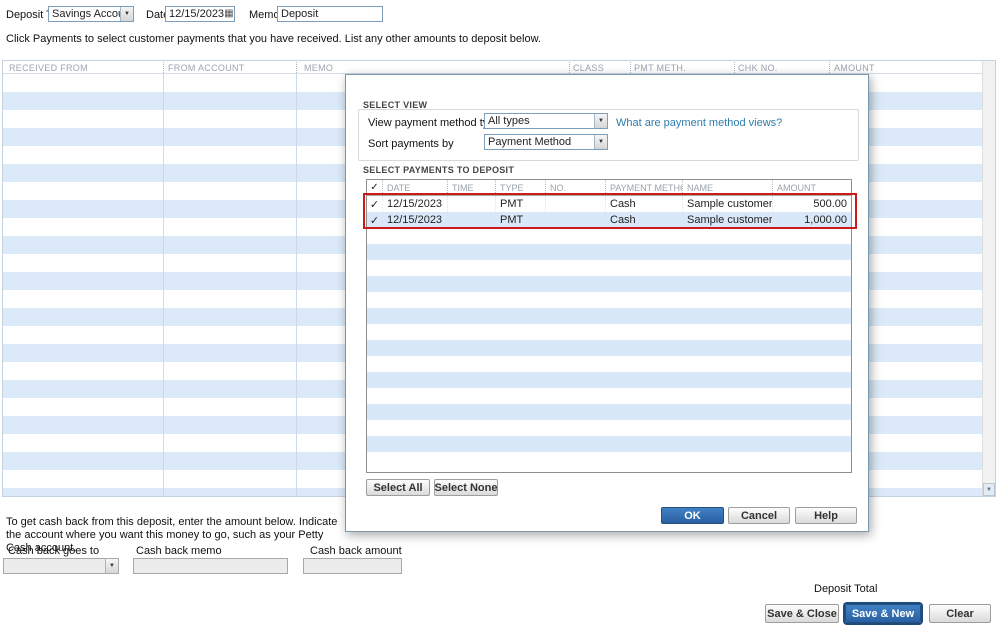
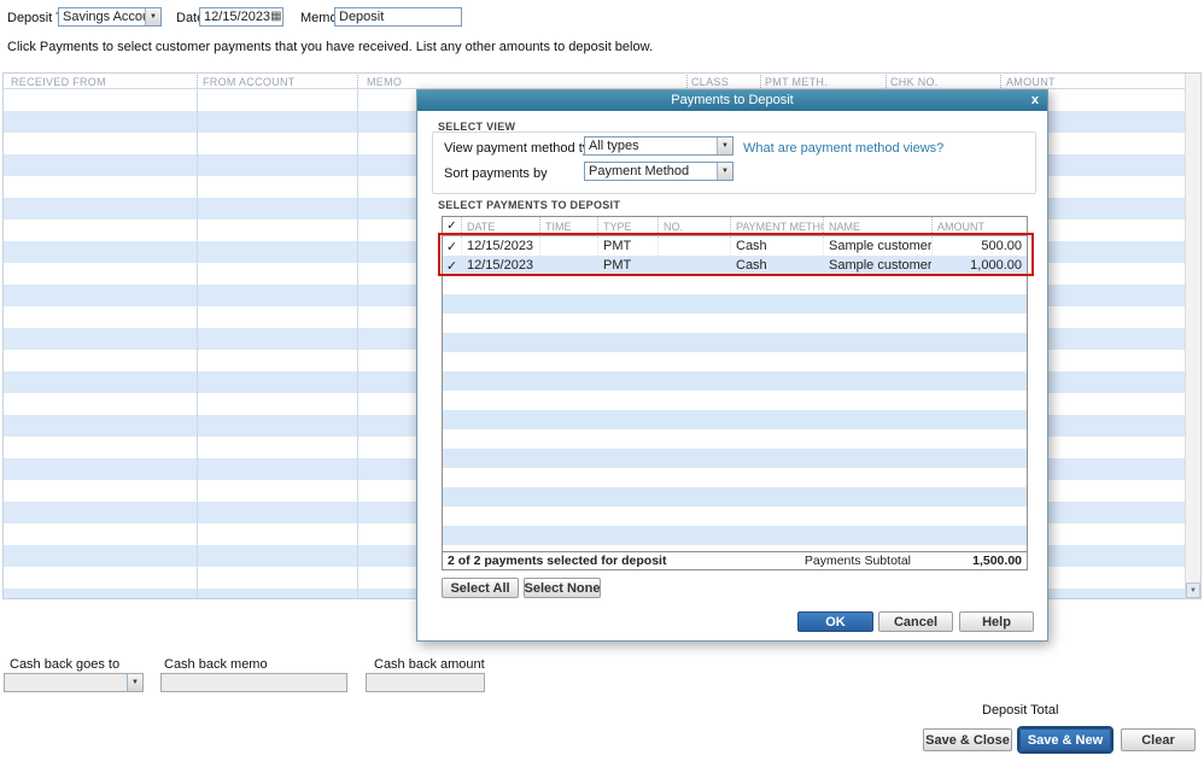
  Deposit
  Savings Acco
  Dat
  12/15/2023
  ▦
  Mem
  Deposit
  Click Payments to select customer payments that you have received. List any other amounts to deposit below.
  RECEIVED FROM
  FROM ACCOUNT
  MEMO
  CLASS
  PMT METH.
  CHK NO.
  AMOUNT
- To get cash back from this deposit, enter the amount below. Indicate the account where you want this money to go, such as your Petty Cash account.
  Cash back goes to
  Cash back memo
  Cash back amount
  Deposit Total
  Save & Close
  Save & New
  Clear
+ Payments to Deposit
+ x
  SELECT VIEW
  View payment method t
  All types
  What are payment method views?
  Sort payments by
  Payment Method
  SELECT PAYMENTS TO DEPOSIT
  ✓
  DATE
  TIME
  TYPE
  NO.
  PAYMENT METH
  NAME
  AMOUNT
  ✓
  12/15/2023
  PMT
  Cash
  Sample customer
  500.00
  ✓
  12/15/2023
  PMT
  Cash
  Sample customer
  1,000.00
+ 2 of 2 payments selected for deposit
+ Payments Subtotal
+ 1,500.00
  Select All
  Select None
  OK
  Cancel
  Help
